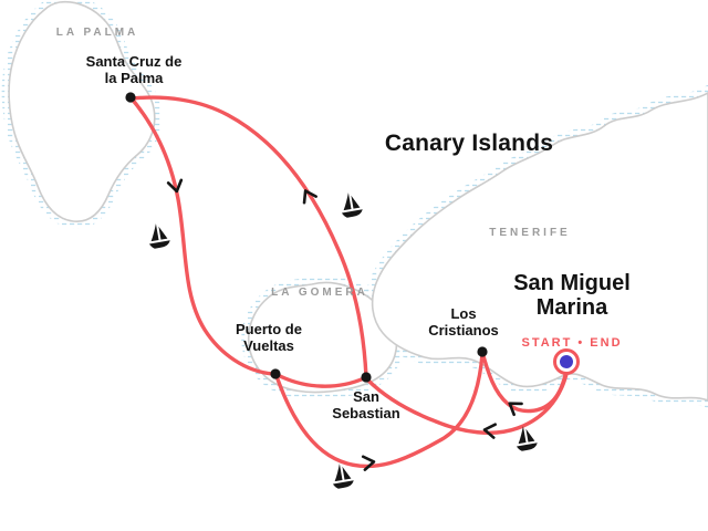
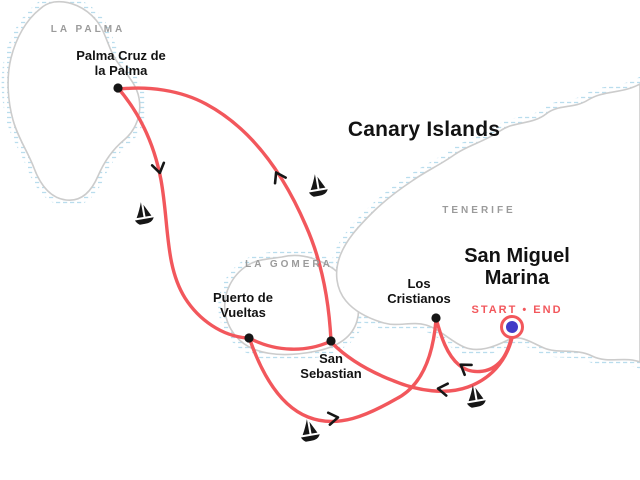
  LA PALMA
  LA GOMERA
  TENERIFE
  Canary Islands
- Santa Cruz de la Palma
+ Palma Cruz de la Palma
  Puerto de Vueltas
  San Sebastian
  Los Cristianos
  San Miguel Marina
  START • END
